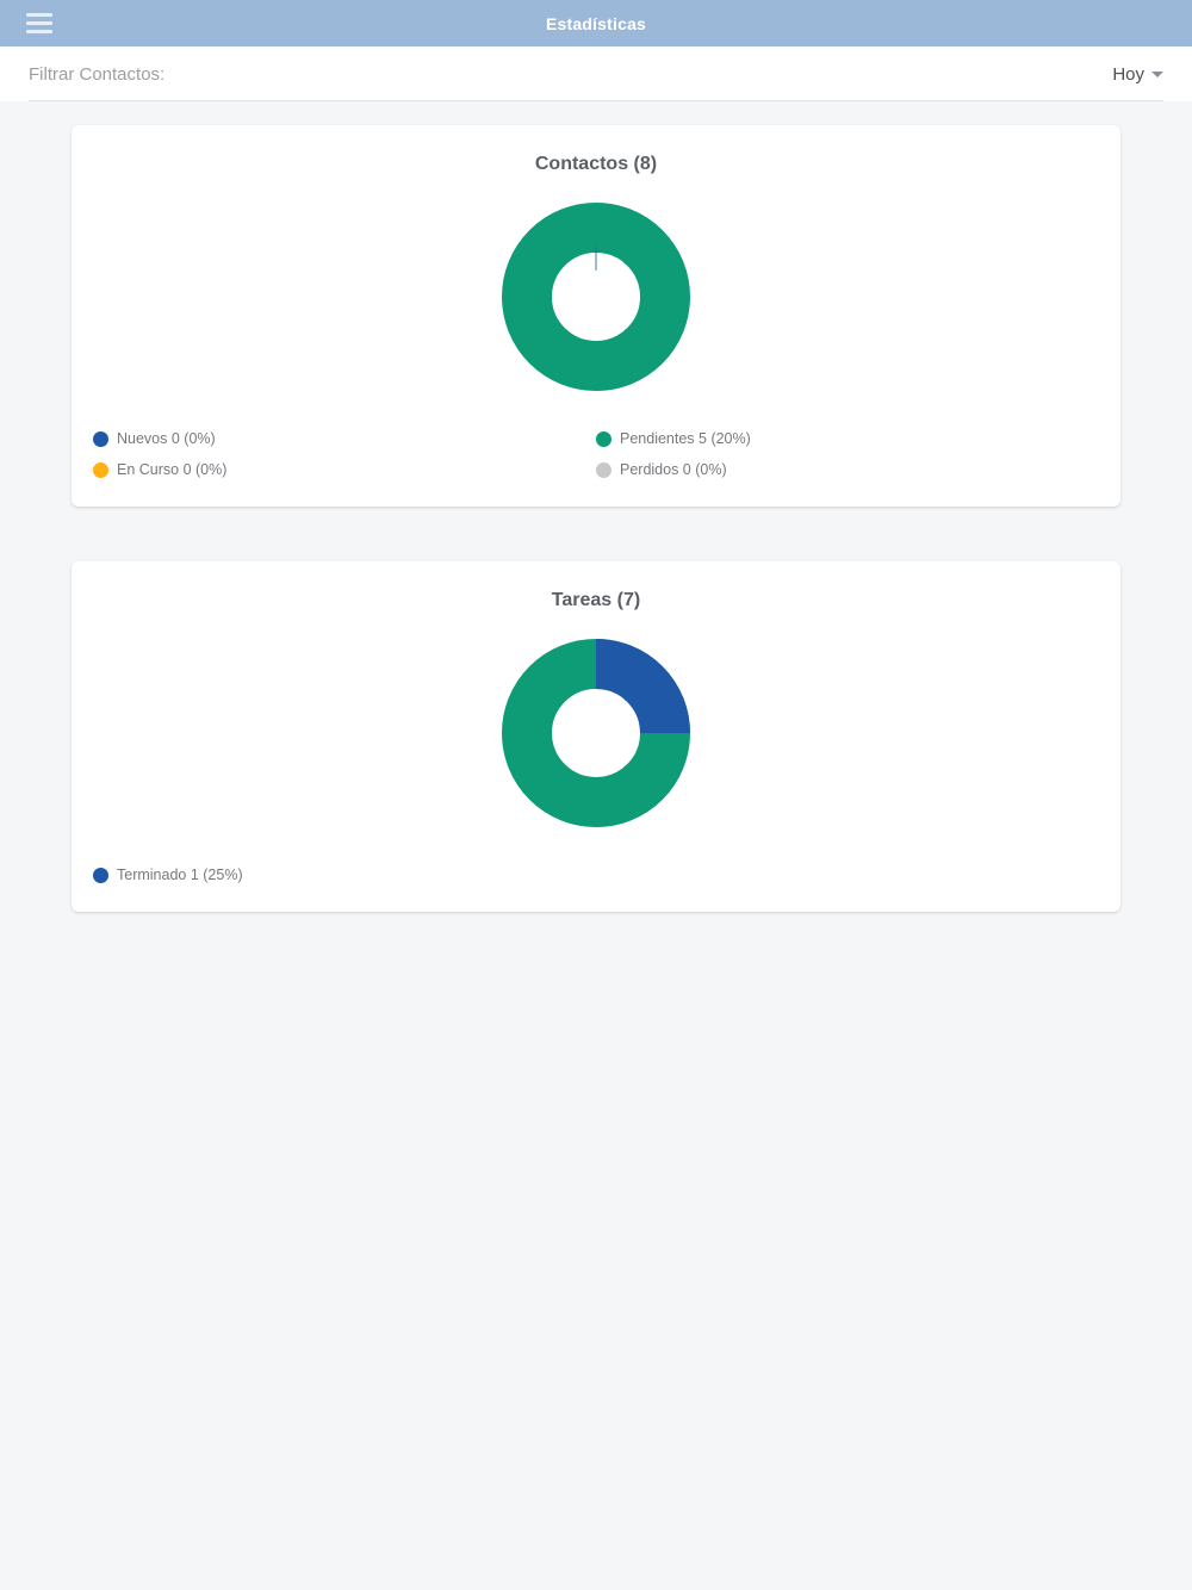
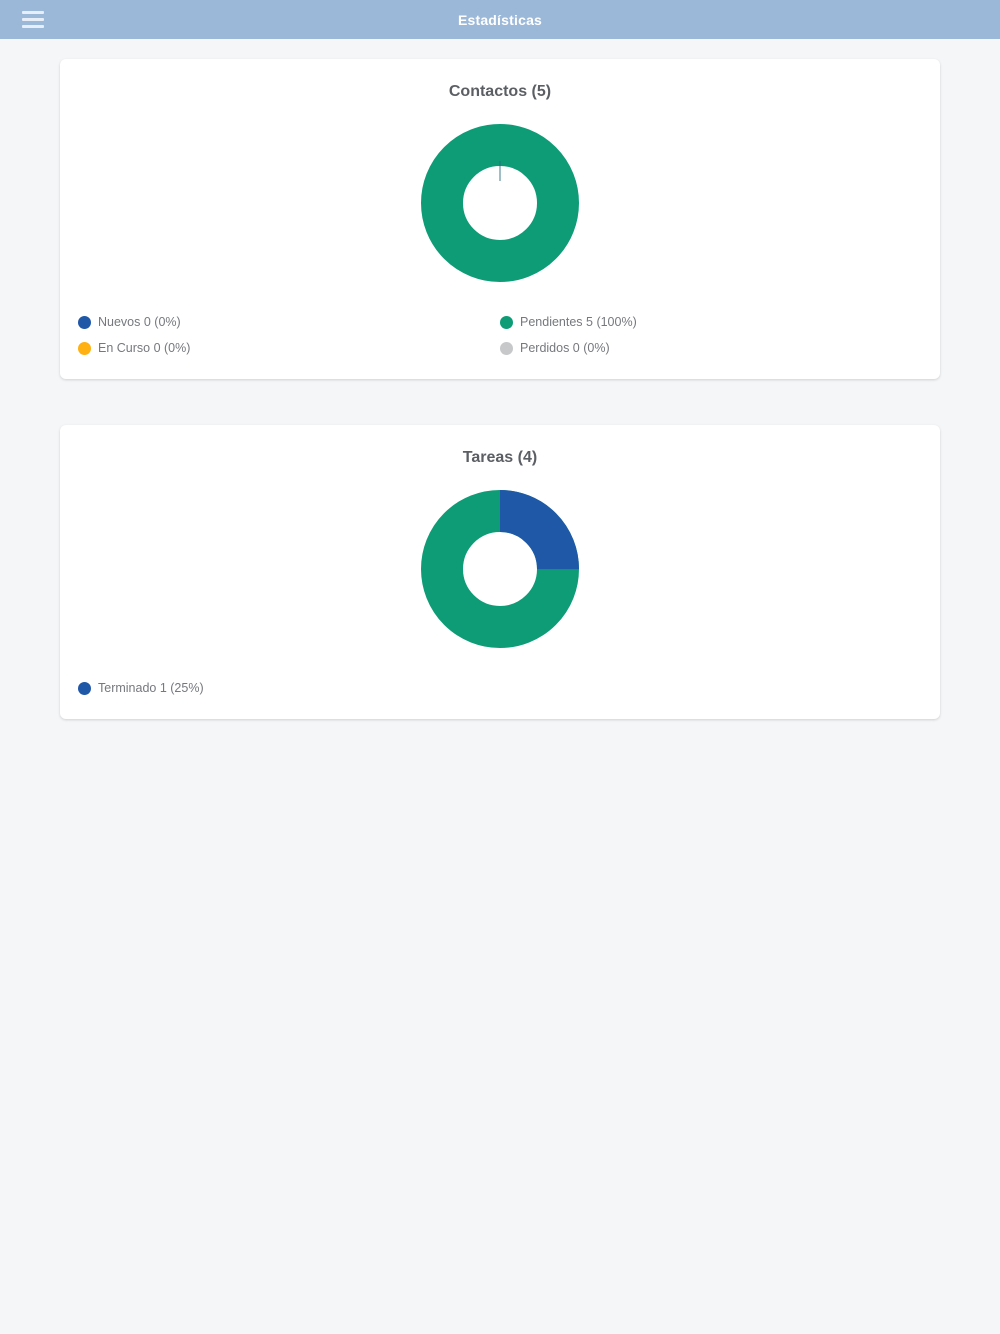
  Estadísticas
- Filtrar Contactos:
- Hoy
- Contactos (8)
+ Contactos (5)
  Nuevos 0 (0%)
  En Curso 0 (0%)
- Pendientes 5 (20%)
+ Pendientes 5 (100%)
  Perdidos 0 (0%)
- Tareas (7)
+ Tareas (4)
  Terminado 1 (25%)
